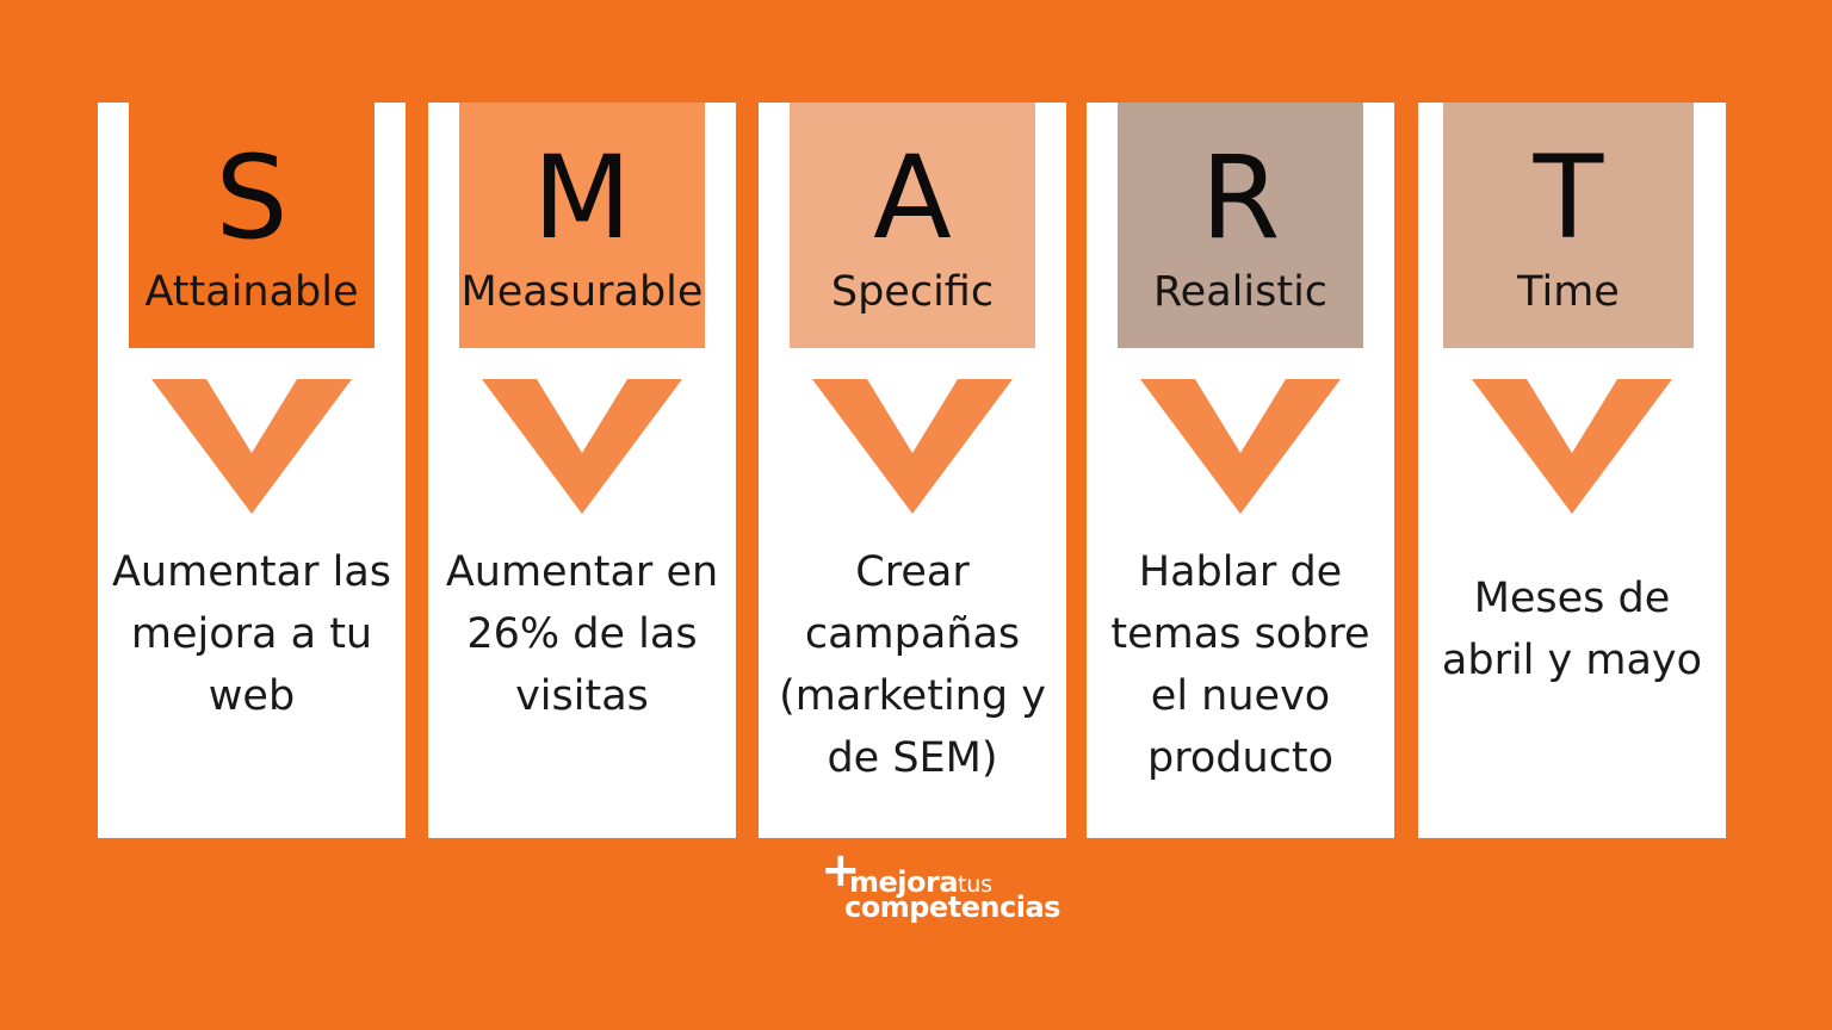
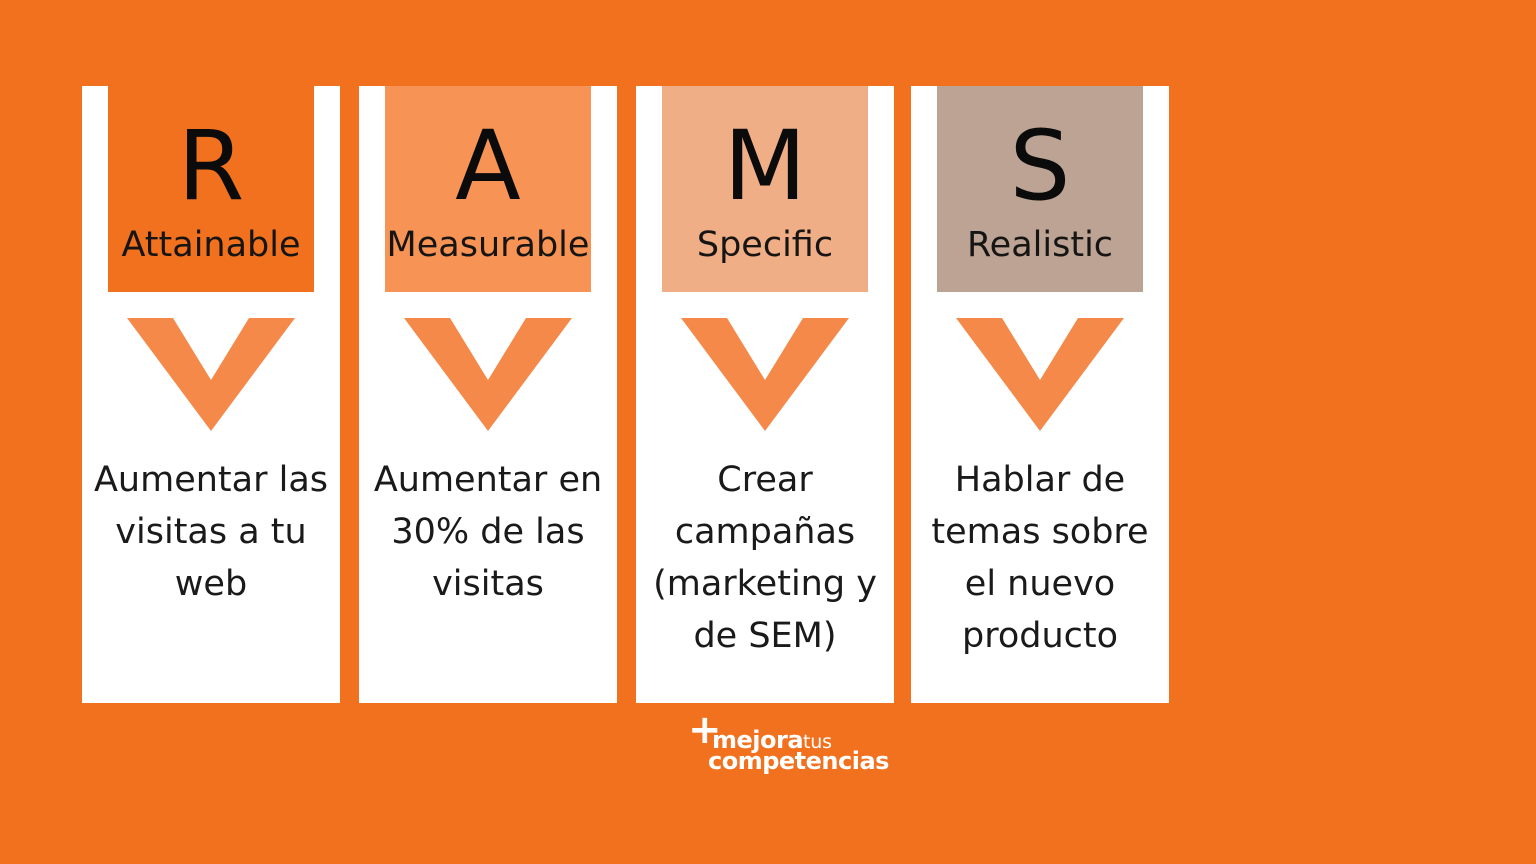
- S
+ R
  Attainable
- Aumentar las mejora a tu web
+ Aumentar las visitas a tu web
- M
+ A
  Measurable
- Aumentar en 26% de las visitas
+ Aumentar en 30% de las visitas
- A
+ M
  Specific
  Crear campañas (marketing y de SEM)
- R
+ S
  Realistic
  Hablar de temas sobre el nuevo producto
- T
- Time
- Meses de abril y mayo
  +
  mejoratus
  competencias
